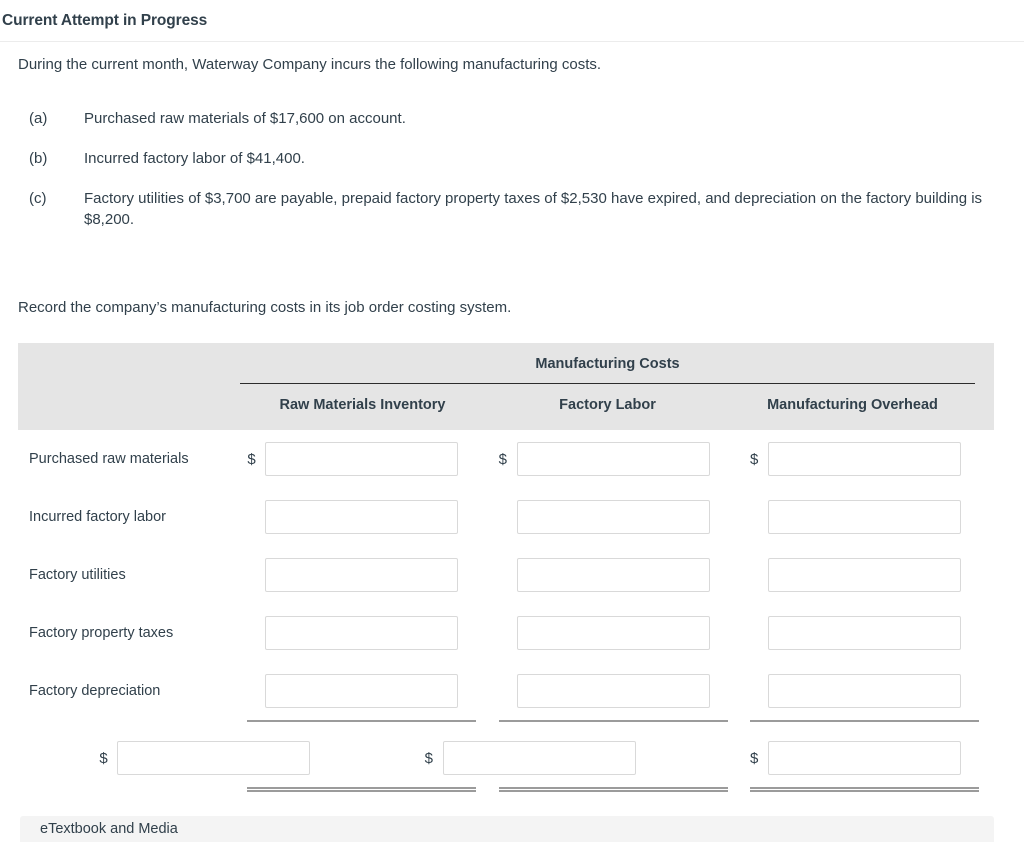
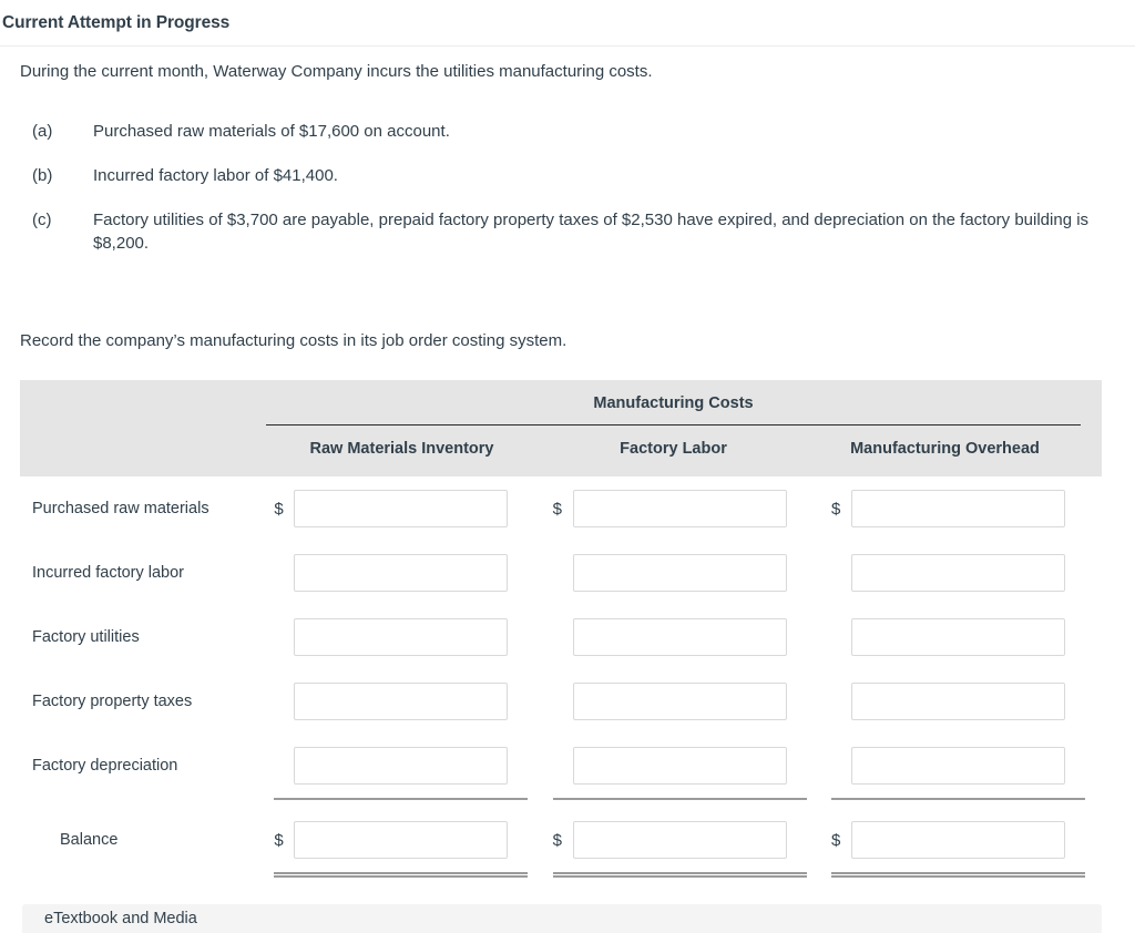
  Current Attempt in Progress
- During the current month, Waterway Company incurs the following manufacturing costs.
+ During the current month, Waterway Company incurs the utilities manufacturing costs.
  (a)
  Purchased raw materials of $17,600 on account.
  (b)
  Incurred factory labor of $41,400.
  (c)
  Factory utilities of $3,700 are payable, prepaid factory property taxes of $2,530 have expired, and depreciation on the factory building is $8,200.
  Record the company’s manufacturing costs in its job order costing system.
  Manufacturing Costs
  Raw Materials Inventory
  Factory Labor
  Manufacturing Overhead
  Purchased raw materials
  $
  $
  $
  Incurred factory labor
  Factory utilities
  Factory property taxes
  Factory depreciation
+ Balance
  $
  $
  $
  eTextbook and Media
